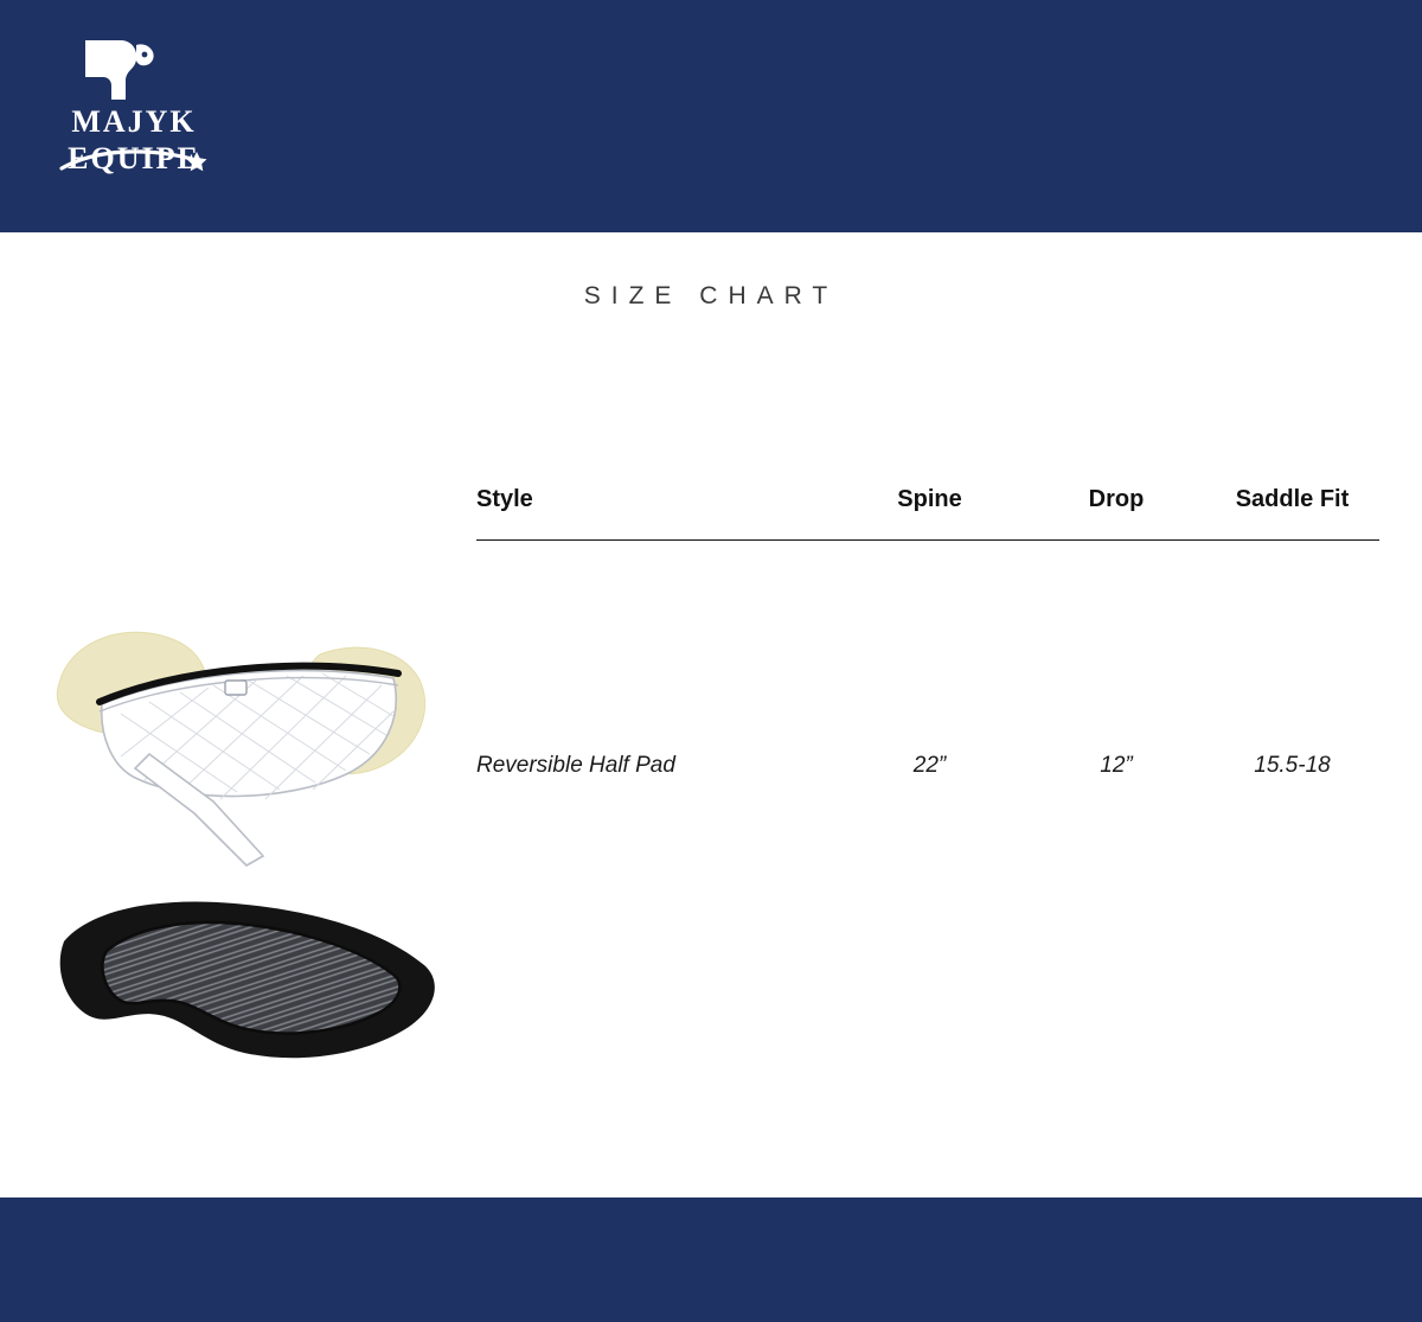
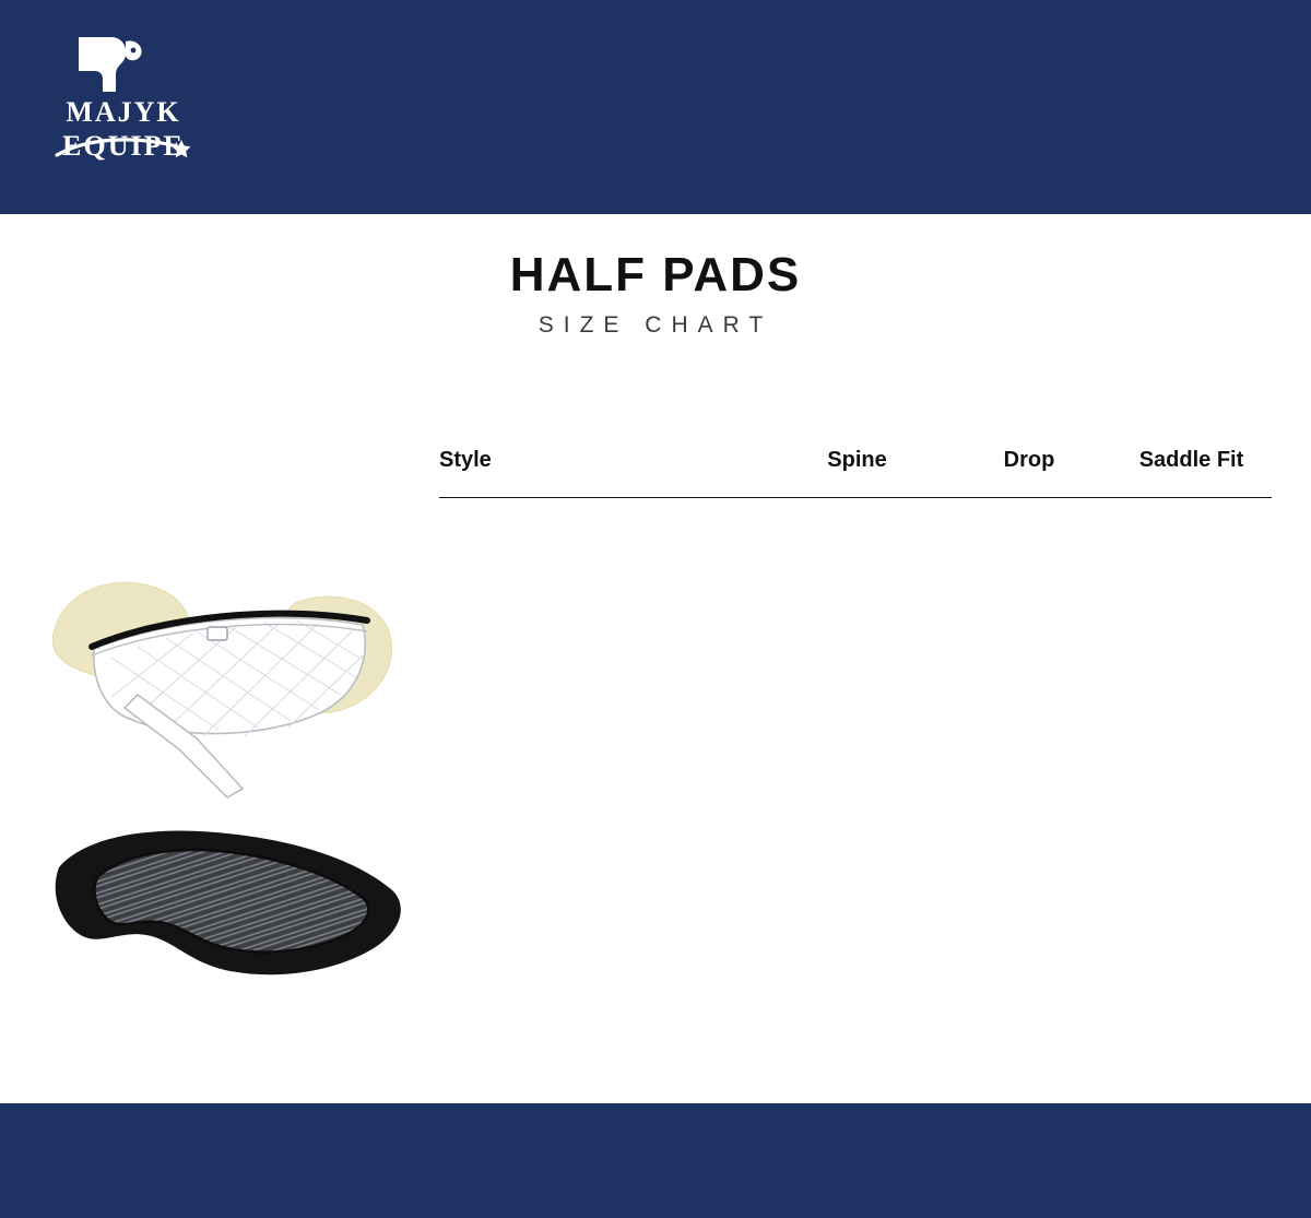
  MAJYK
  EQUIP
+ HALF PADS
  SIZE CHART
  Style	Spine	Drop	Saddle Fit
- Reversible Half Pad	22”	12”	15.5-18
